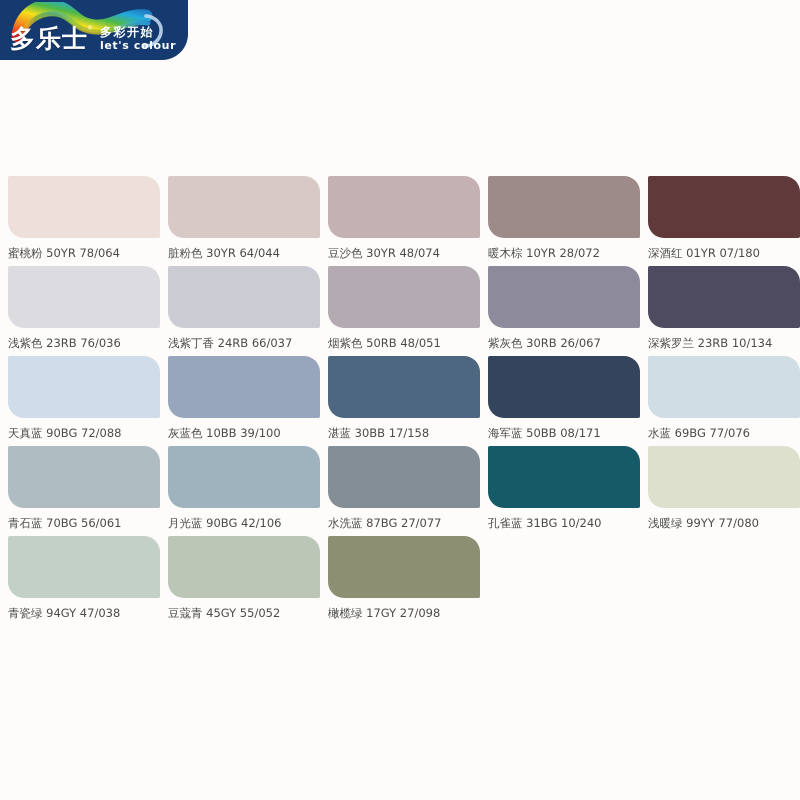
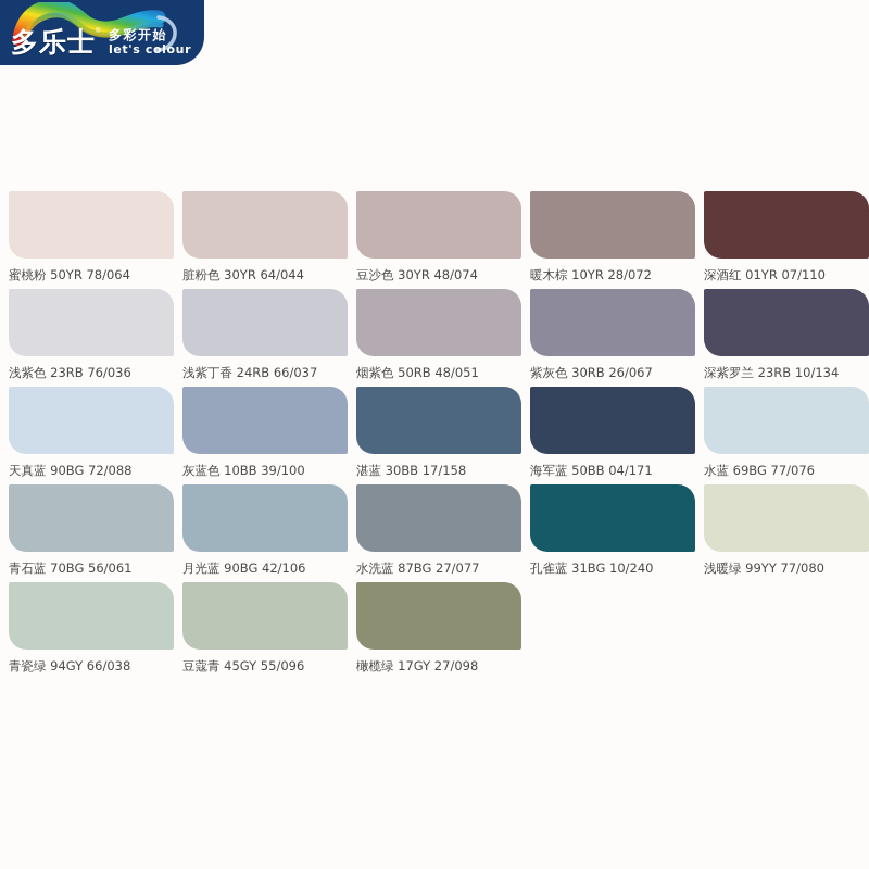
  多乐士
  多彩开始
  let's colour
  蜜桃粉 50YR 78/064
  脏粉色 30YR 64/044
  豆沙色 30YR 48/074
  暖木棕 10YR 28/072
- 深酒红 01YR 07/180
+ 深酒红 01YR 07/110
  浅紫色 23RB 76/036
  浅紫丁香 24RB 66/037
  烟紫色 50RB 48/051
  紫灰色 30RB 26/067
  深紫罗兰 23RB 10/134
  天真蓝 90BG 72/088
  灰蓝色 10BB 39/100
  湛蓝 30BB 17/158
- 海军蓝 50BB 08/171
+ 海军蓝 50BB 04/171
  水蓝 69BG 77/076
  青石蓝 70BG 56/061
  月光蓝 90BG 42/106
  水洗蓝 87BG 27/077
  孔雀蓝 31BG 10/240
  浅暖绿 99YY 77/080
- 青瓷绿 94GY 47/038
+ 青瓷绿 94GY 66/038
- 豆蔻青 45GY 55/052
+ 豆蔻青 45GY 55/096
  橄榄绿 17GY 27/098
